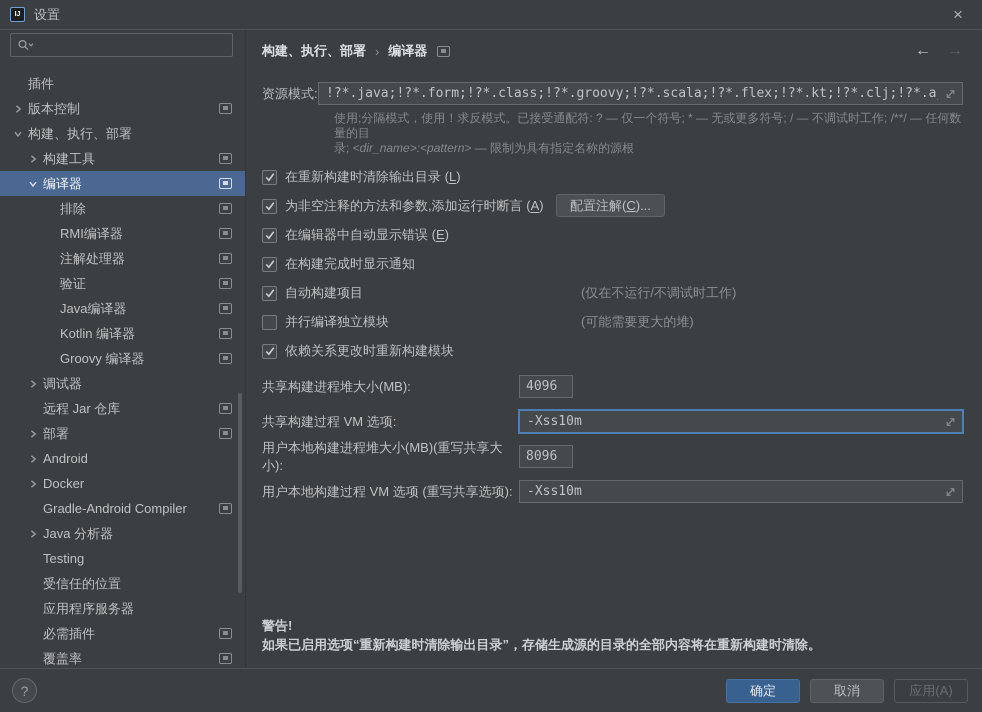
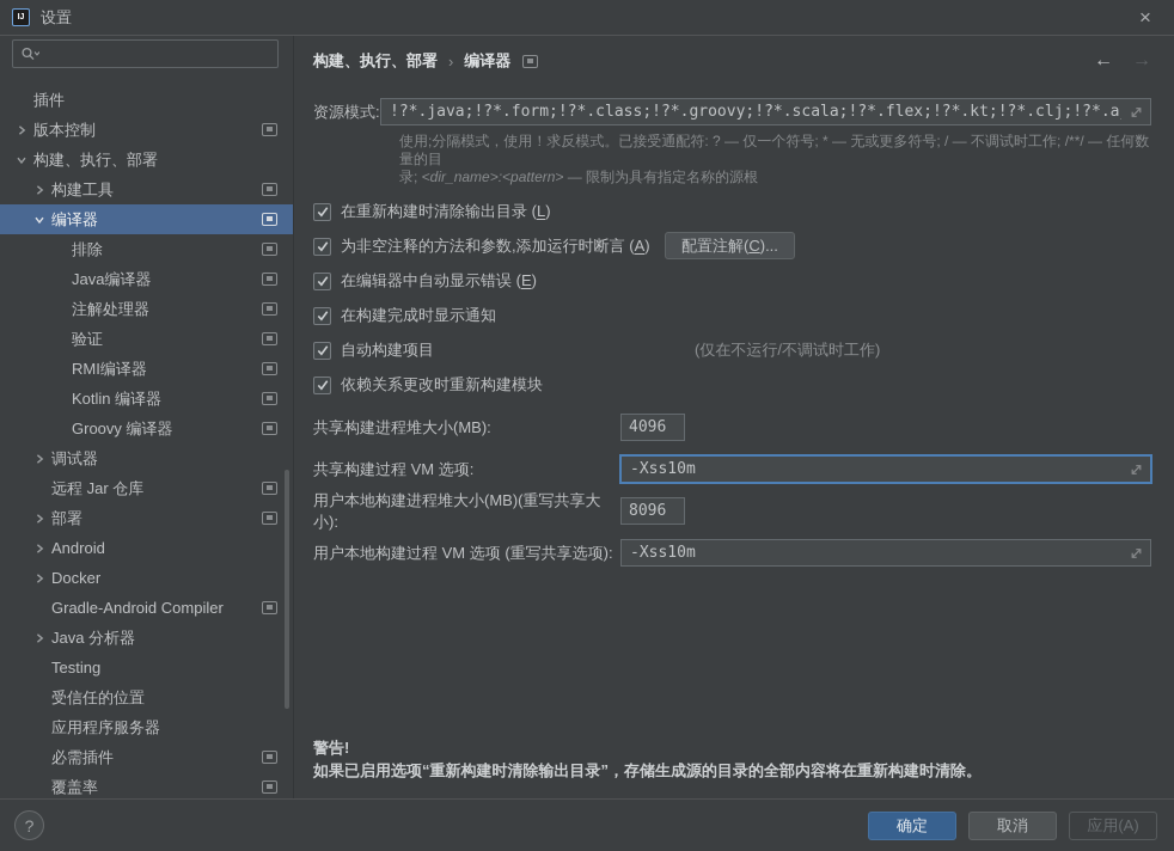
  设置
  ×
  插件
  版本控制
  构建、执行、部署
  构建工具
  编译器
  排除
- RMI编译器
+ Java编译器
  注解处理器
  验证
- Java编译器
+ RMI编译器
  Kotlin 编译器
  Groovy 编译器
  调试器
  远程 Jar 仓库
  部署
  Android
  Docker
  Gradle-Android Compiler
  Java 分析器
  Testing
  受信任的位置
  应用程序服务器
  必需插件
  覆盖率
  构建、执行、部署
  ›
  编译器
  ←
  →
  资源模式:
  !?*.java;!?*.form;!?*.class;!?*.groovy;!?*.scala;!?*.flex;!?*.kt;!?*.clj;!?*.a
  使用;分隔模式，使用！求反模式。已接受通配符: ? — 仅一个符号; * — 无或更多符号; / — 不调试时工作; /**/ — 任何数量的目
  录; <dir_name>:<pattern> — 限制为具有指定名称的源根
  在重新构建时清除输出目录 (L)
  为非空注释的方法和参数,添加运行时断言 (A)
  配置注解(C)...
  在编辑器中自动显示错误 (E)
  在构建完成时显示通知
  自动构建项目
  (仅在不运行/不调试时工作)
- 并行编译独立模块
- (可能需要更大的堆)
  依赖关系更改时重新构建模块
  共享构建进程堆大小(MB):
  4096
  共享构建过程 VM 选项:
  -Xss10m
  用户本地构建进程堆大小(MB)(重写共享大小):
  8096
  用户本地构建过程 VM 选项 (重写共享选项):
  -Xss10m
  警告!
  如果已启用选项“重新构建时清除输出目录”，存储生成源的目录的全部内容将在重新构建时清除。
  ?
  确定
  取消
  应用(A)
